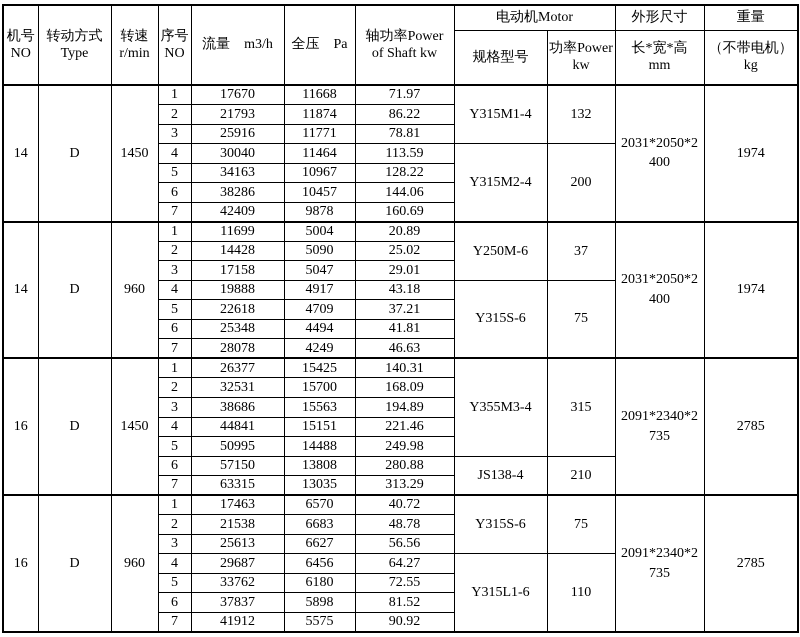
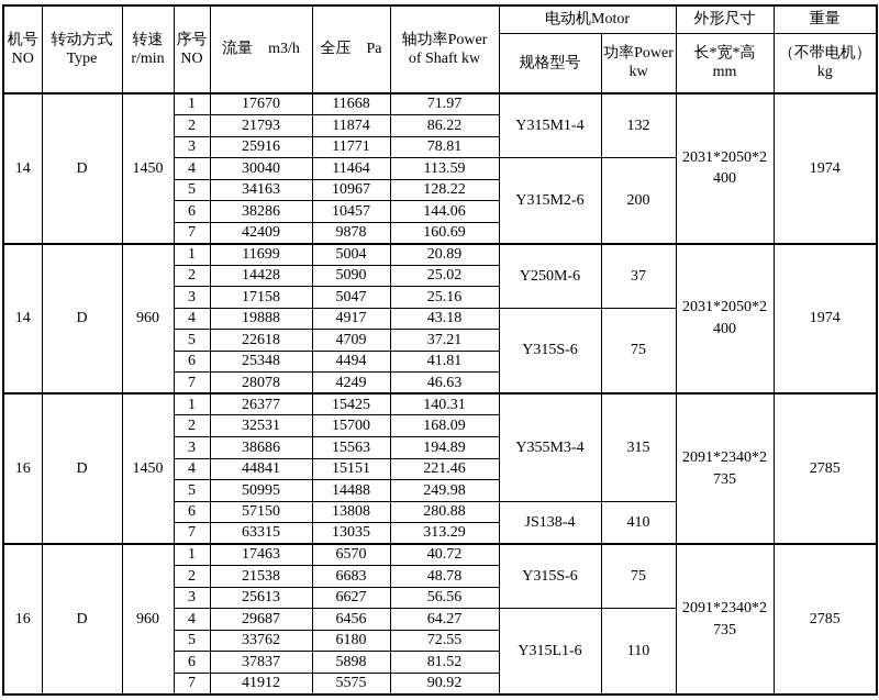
  机号 NO	转动方式 Type	转速 r/min	序号 NO	流量 m3/h	全压 Pa	轴功率Power of Shaft kw	电动机Motor	外形尺寸	重量
  规格型号	功率Power kw	长*宽*高 mm	（不带电机） kg
  14	D	1450	1	17670	11668	71.97	Y315M1-4	132	2031*2050*2400	1974
  2	21793	11874	86.22
  3	25916	11771	78.81
- 4	30040	11464	113.59	Y315M2-4	200
+ 4	30040	11464	113.59	Y315M2-6	200
  5	34163	10967	128.22
  6	38286	10457	144.06
  7	42409	9878	160.69
  14	D	960	1	11699	5004	20.89	Y250M-6	37	2031*2050*2400	1974
  2	14428	5090	25.02
- 3	17158	5047	29.01
+ 3	17158	5047	25.16
  4	19888	4917	43.18	Y315S-6	75
  5	22618	4709	37.21
  6	25348	4494	41.81
  7	28078	4249	46.63
  16	D	1450	1	26377	15425	140.31	Y355M3-4	315	2091*2340*2735	2785
  2	32531	15700	168.09
  3	38686	15563	194.89
  4	44841	15151	221.46
  5	50995	14488	249.98
- 6	57150	13808	280.88	JS138-4	210
+ 6	57150	13808	280.88	JS138-4	410
  7	63315	13035	313.29
  16	D	960	1	17463	6570	40.72	Y315S-6	75	2091*2340*2735	2785
  2	21538	6683	48.78
  3	25613	6627	56.56
  4	29687	6456	64.27	Y315L1-6	110
  5	33762	6180	72.55
  6	37837	5898	81.52
  7	41912	5575	90.92
